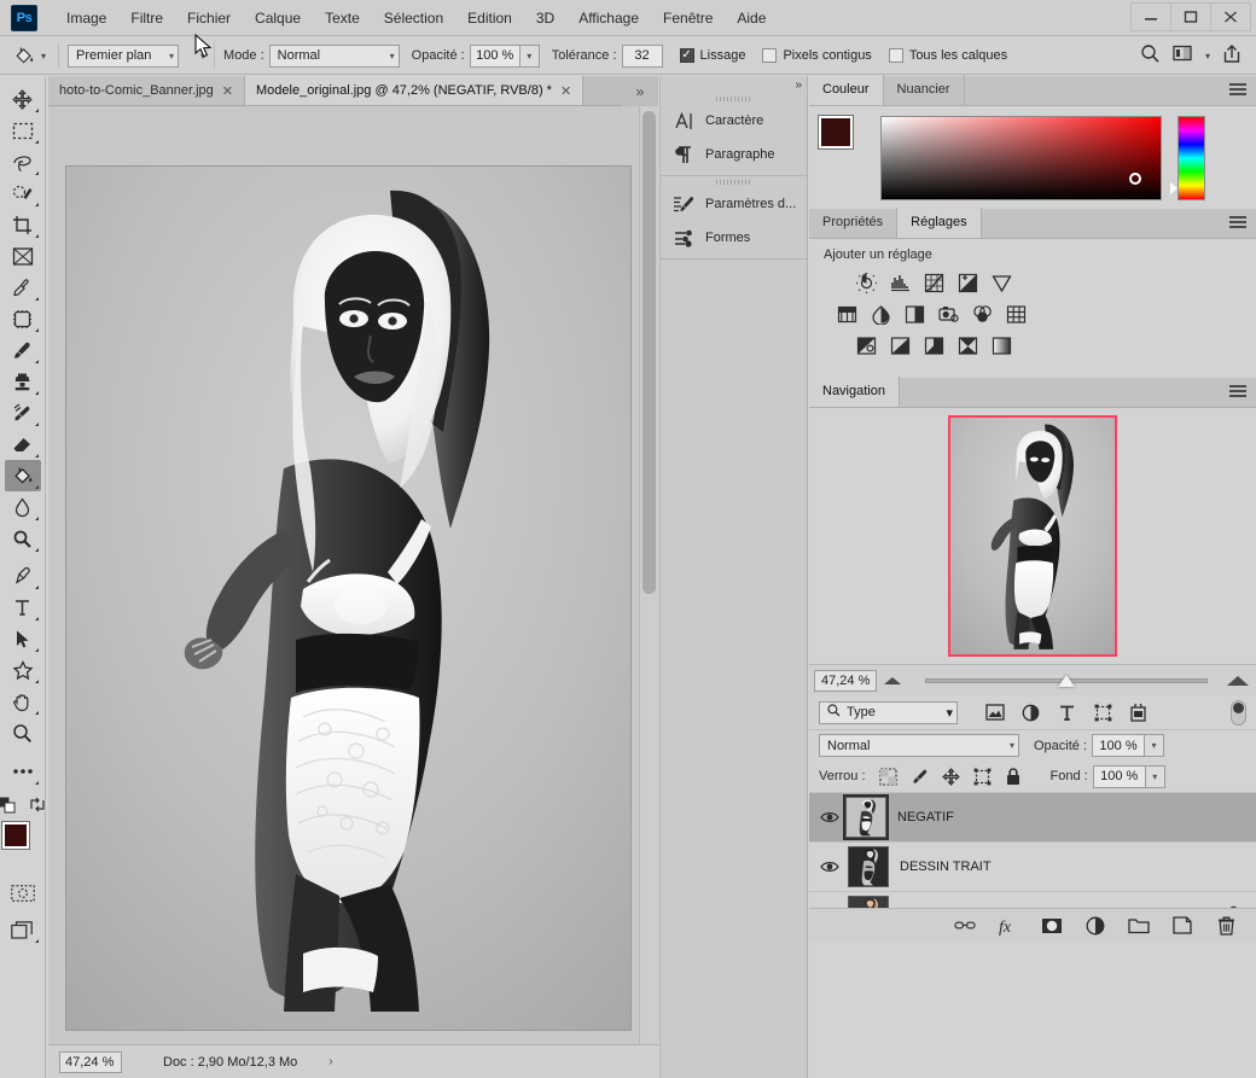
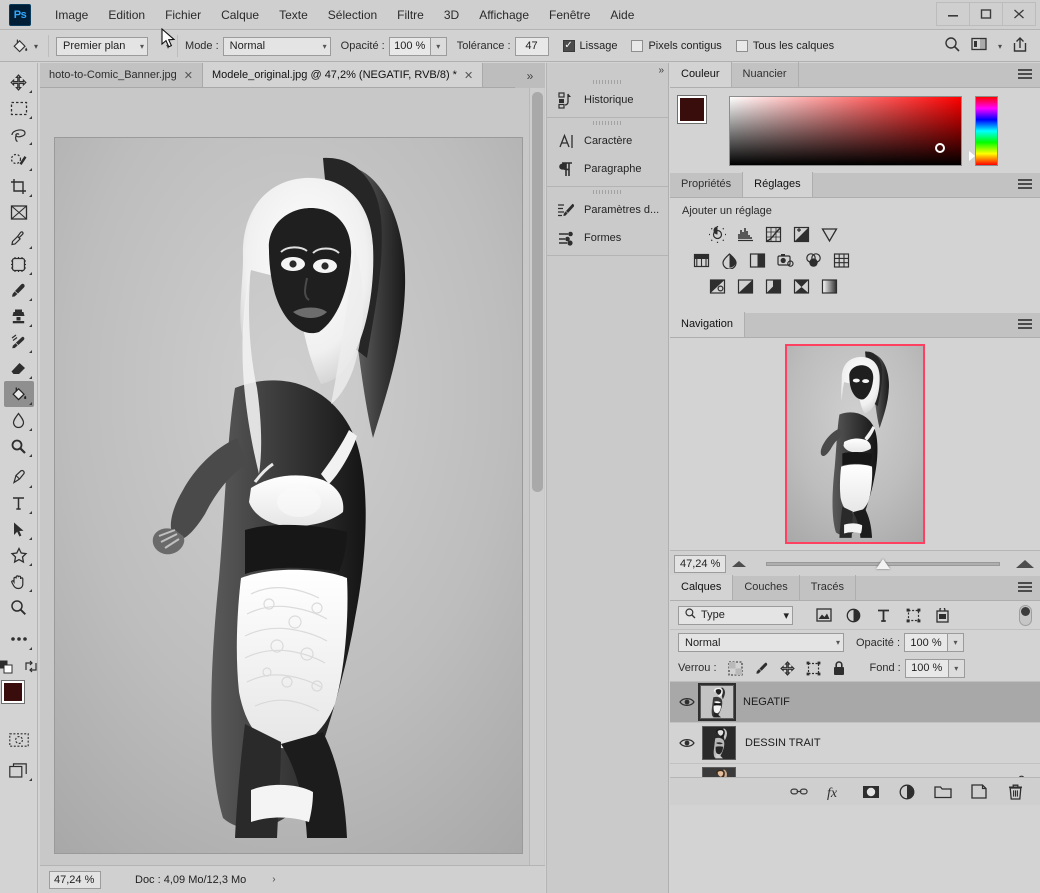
  Ps
  Image
- Filtre
+ Edition
  Fichier
  Calque
  Texte
  Sélection
- Edition
+ Filtre
  3D
  Affichage
  Fenêtre
  Aide
  ▾
  Premier plan
  ▾
  Mode :
  Normal
  ▾
  Opacité :
  100 %
  ▾
  Tolérance :
- 32
+ 47
  Lissage
  Pixels contigus
  Tous les calques
  ▾
  hoto-to-Comic_Banner.jpg
  ✕
  Modele_original.jpg @ 47,2% (NEGATIF, RVB/8) *
  ✕
  »
  47,24 %
- Doc : 2,90 Mo/12,3 Mo
+ Doc : 4,09 Mo/12,3 Mo
  ›
  »
+ Historique
  Caractère
  Paragraphe
  Paramètres d...
  Formes
  Couleur
  Nuancier
  Propriétés
  Réglages
  Ajouter un réglage
  Navigation
  47,24 %
+ Calques
+ Couches
+ Tracés
  Type
  ▾
  Normal
  ▾
  Opacité :
  100 %
  ▾
  Verrou :
  Fond :
  100 %
  ▾
  NEGATIF
  DESSIN TRAIT
  fx
